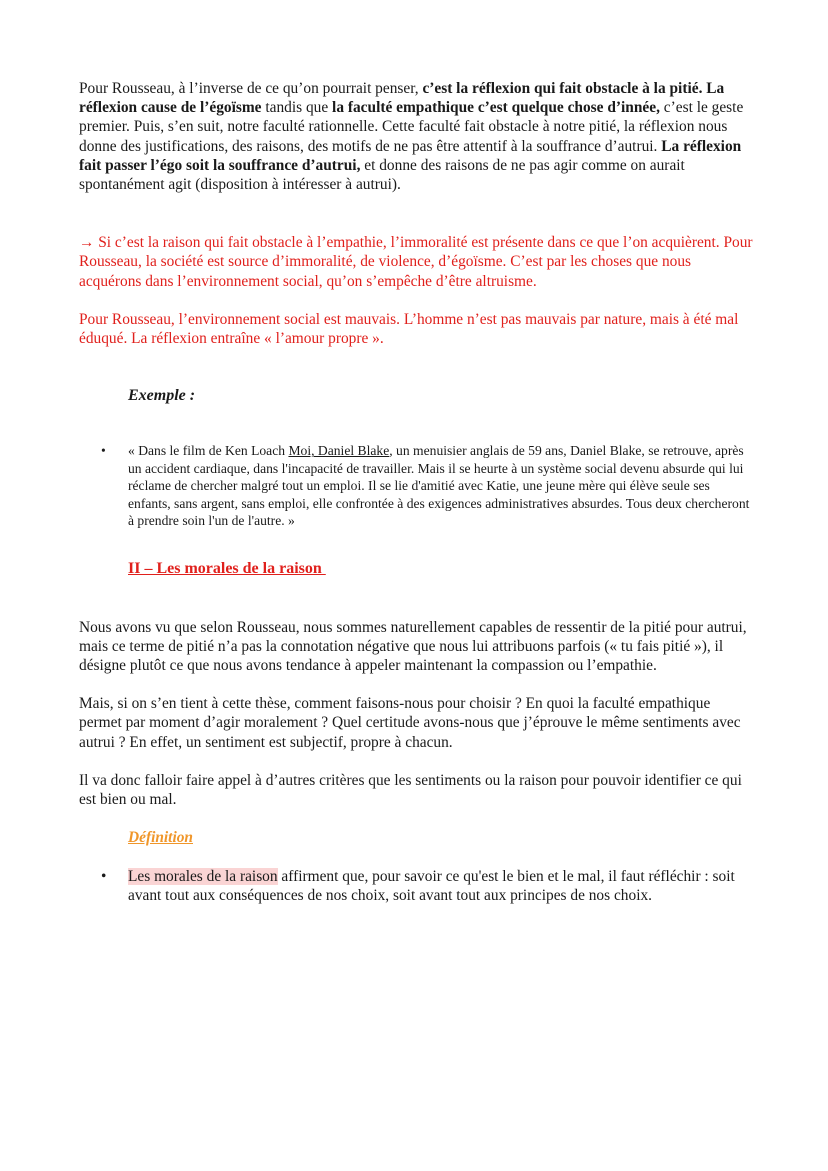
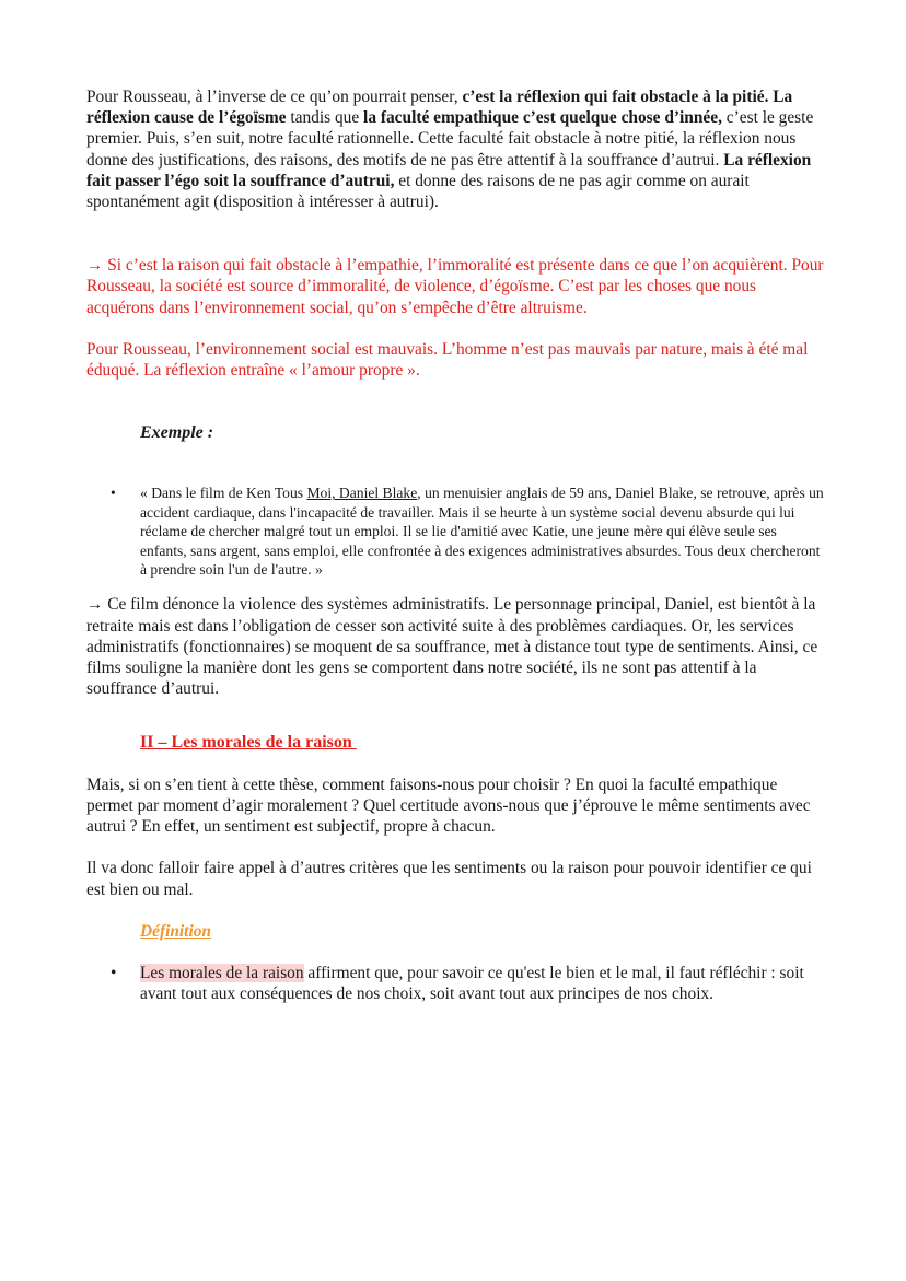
  Pour Rousseau, à l’inverse de ce qu’on pourrait penser, c’est la réflexion qui fait obstacle à la pitié. La réflexion cause de l’égoïsme tandis que la faculté empathique c’est quelque chose d’innée, c’est le geste premier. Puis, s’en suit, notre faculté rationnelle. Cette faculté fait obstacle à notre pitié, la réflexion nous donne des justifications, des raisons, des motifs de ne pas être attentif à la souffrance d’autrui. La réflexion fait passer l’égo soit la souffrance d’autrui, et donne des raisons de ne pas agir comme on aurait spontanément agit (disposition à intéresser à autrui).
  → Si c’est la raison qui fait obstacle à l’empathie, l’immoralité est présente dans ce que l’on acquièrent. Pour Rousseau, la société est source d’immoralité, de violence, d’égoïsme. C’est par les choses que nous acquérons dans l’environnement social, qu’on s’empêche d’être altruisme.
  Pour Rousseau, l’environnement social est mauvais. L’homme n’est pas mauvais par nature, mais à été mal éduqué. La réflexion entraîne « l’amour propre ».
  Exemple :
  •
- « Dans le film de Ken Loach Moi, Daniel Blake, un menuisier anglais de 59 ans, Daniel Blake, se retrouve, après un accident cardiaque, dans l'incapacité de travailler. Mais il se heurte à un système social devenu absurde qui lui réclame de chercher malgré tout un emploi. Il se lie d'amitié avec Katie, une jeune mère qui élève seule ses enfants, sans argent, sans emploi, elle confrontée à des exigences administratives absurdes. Tous deux chercheront à prendre soin l'un de l'autre. »
+ « Dans le film de Ken Tous Moi, Daniel Blake, un menuisier anglais de 59 ans, Daniel Blake, se retrouve, après un accident cardiaque, dans l'incapacité de travailler. Mais il se heurte à un système social devenu absurde qui lui réclame de chercher malgré tout un emploi. Il se lie d'amitié avec Katie, une jeune mère qui élève seule ses enfants, sans argent, sans emploi, elle confrontée à des exigences administratives absurdes. Tous deux chercheront à prendre soin l'un de l'autre. »
+ → Ce film dénonce la violence des systèmes administratifs. Le personnage principal, Daniel, est bientôt à la retraite mais est dans l’obligation de cesser son activité suite à des problèmes cardiaques. Or, les services administratifs (fonctionnaires) se moquent de sa souffrance, met à distance tout type de sentiments. Ainsi, ce films souligne la manière dont les gens se comportent dans notre société, ils ne sont pas attentif à la souffrance d’autrui.
  II – Les morales de la raison
- Nous avons vu que selon Rousseau, nous sommes naturellement capables de ressentir de la pitié pour autrui, mais ce terme de pitié n’a pas la connotation négative que nous lui attribuons parfois (« tu fais pitié »), il désigne plutôt ce que nous avons tendance à appeler maintenant la compassion ou l’empathie.
  Mais, si on s’en tient à cette thèse, comment faisons-nous pour choisir ? En quoi la faculté empathique permet par moment d’agir moralement ? Quel certitude avons-nous que j’éprouve le même sentiments avec autrui ? En effet, un sentiment est subjectif, propre à chacun.
  Il va donc falloir faire appel à d’autres critères que les sentiments ou la raison pour pouvoir identifier ce qui est bien ou mal.
  Définition
  •
  Les morales de la raison affirment que, pour savoir ce qu'est le bien et le mal, il faut réfléchir : soit avant tout aux conséquences de nos choix, soit avant tout aux principes de nos choix.
